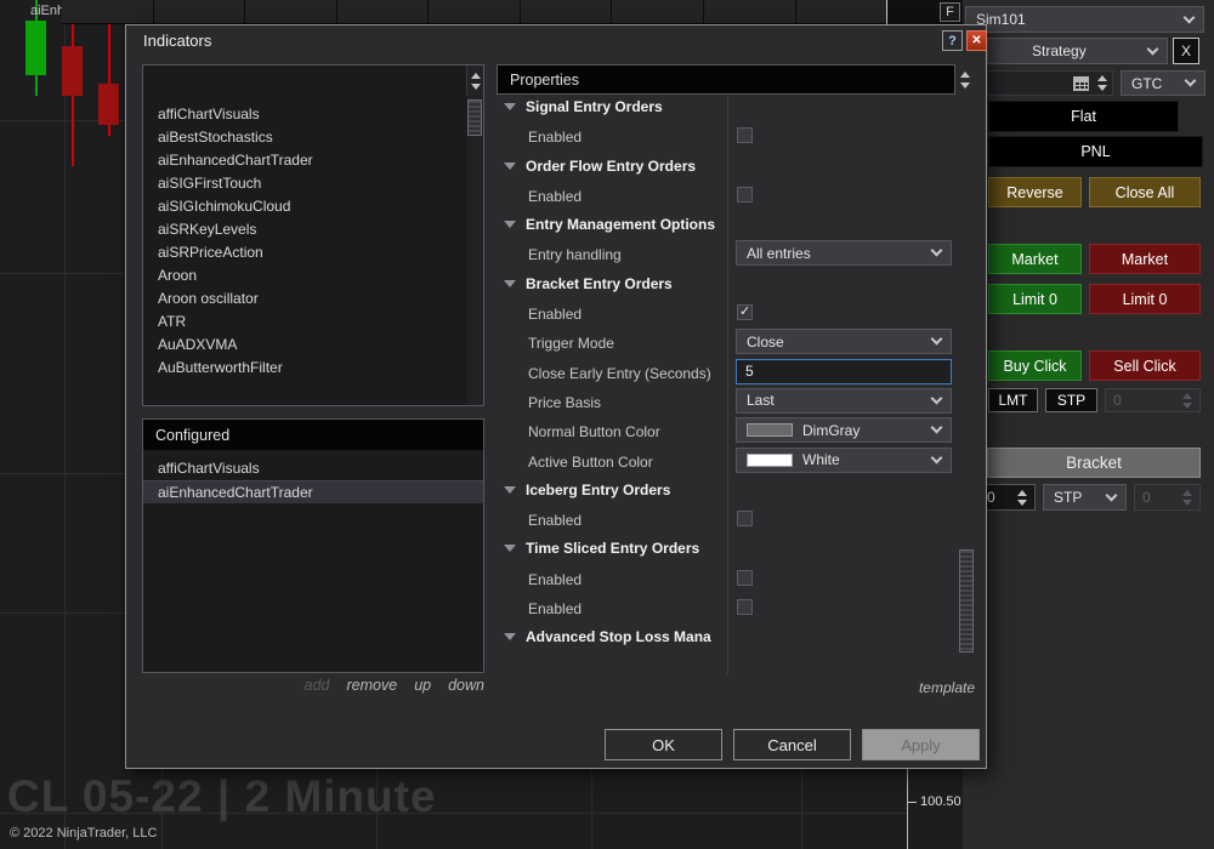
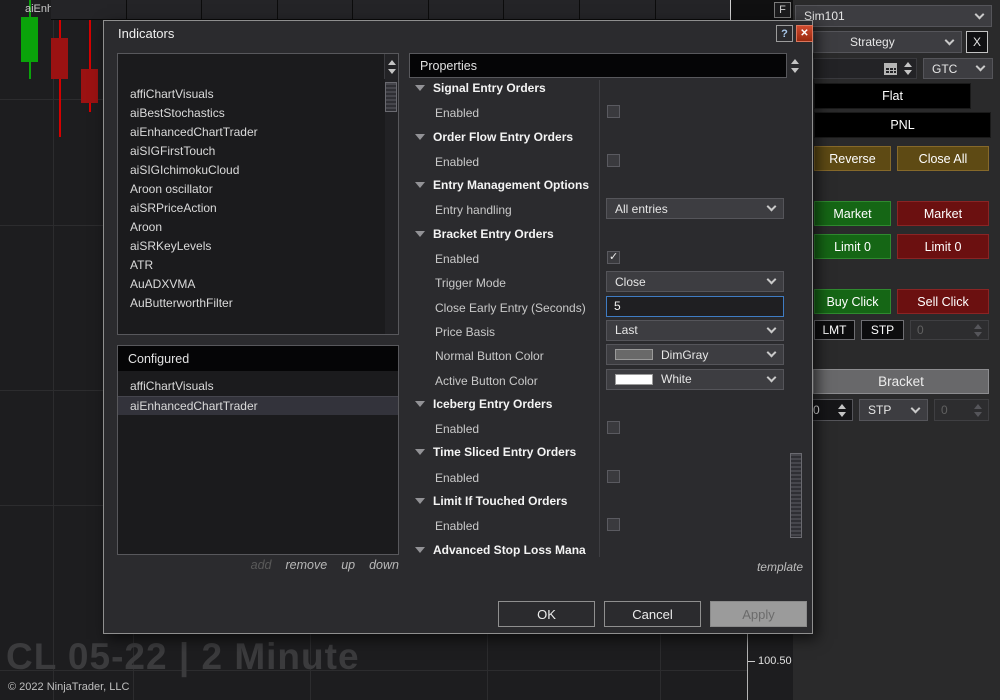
  CL 05-22 | 2 Minute
  © 2022 NinjaTrader, LLC
  100.50
  F
  Sim101
  Strategy
  X
  GTC
  Flat
  PNL
  Reverse
  Close All
  Market
  Market
  Limit 0
  Limit 0
  Buy Click
  Sell Click
  LMT
  STP
  0
  Bracket
  0
  STP
  0
  Indicators
  ?
  ✕
  affiChartVisuals
  aiBestStochastics
  aiEnhancedChartTrader
  aiSIGFirstTouch
  aiSIGIchimokuCloud
- aiSRKeyLevels
+ Aroon oscillator
  aiSRPriceAction
  Aroon
- Aroon oscillator
+ aiSRKeyLevels
  ATR
  AuADXVMA
  AuButterworthFilter
  Configured
  affiChartVisuals
  aiEnhancedChartTrader
  add remove up down
  Properties
  Signal Entry Orders
  Enabled
  Order Flow Entry Orders
  Enabled
  Entry Management Options
  Entry handling
  All entries
  Bracket Entry Orders
  Enabled
  Trigger Mode
  Close
  Close Early Entry (Seconds)
  5
  Price Basis
  Last
  Normal Button Color
  DimGray
  Active Button Color
  White
  Iceberg Entry Orders
  Enabled
  Time Sliced Entry Orders
  Enabled
+ Limit If Touched Orders
  Enabled
  Advanced Stop Loss Mana
  template
  OK
  Cancel
  Apply
